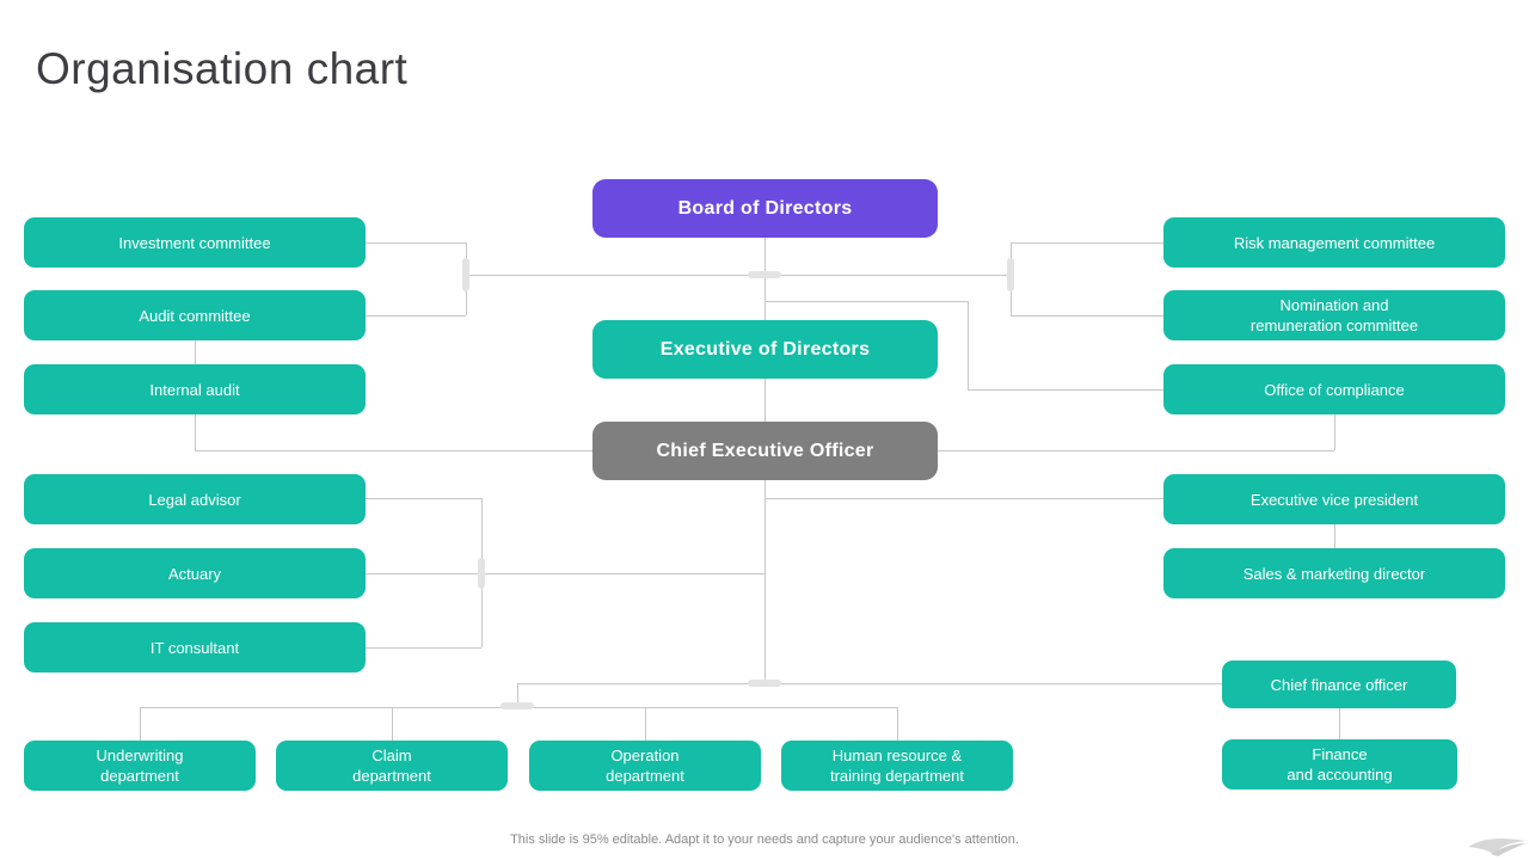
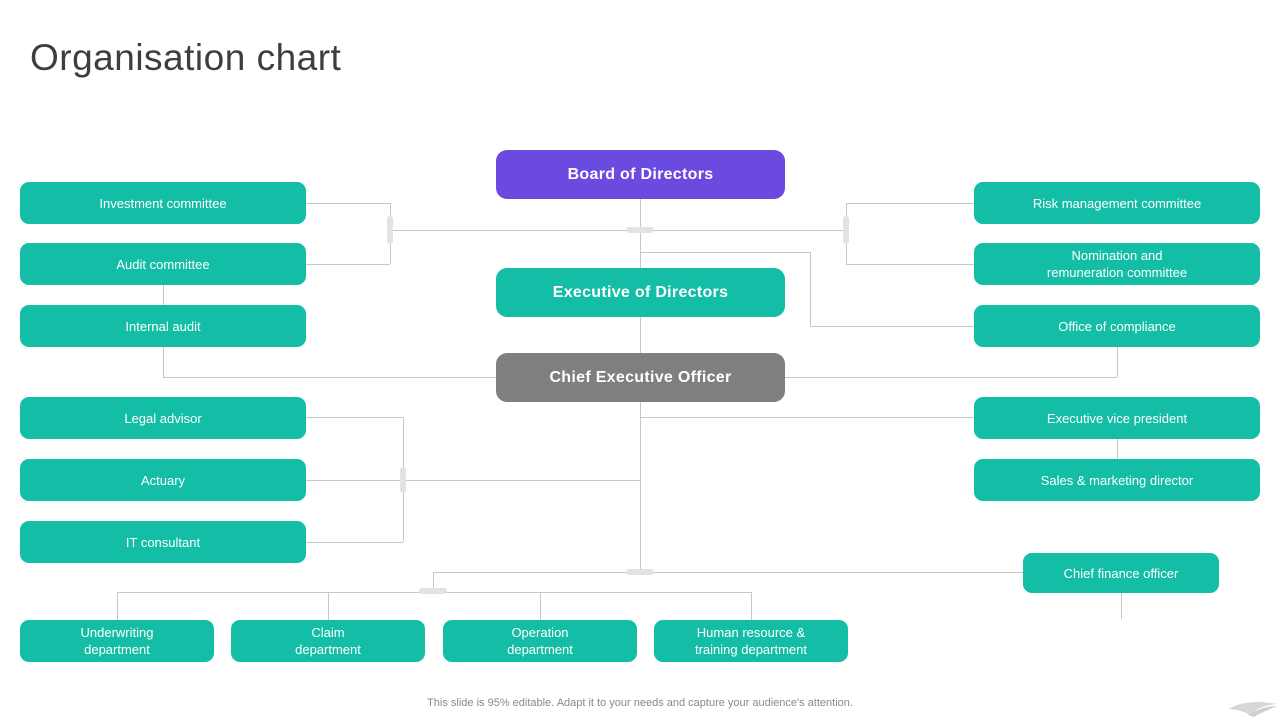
  Organisation chart
  Board of Directors
  Executive of Directors
  Chief Executive Officer
  Investment committee
  Audit committee
  Internal audit
  Legal advisor
  Actuary
  IT consultant
  Risk management committee
  Nomination and
  remuneration committee
  Office of compliance
  Executive vice president
  Sales & marketing director
  Chief finance officer
- Finance
- and accounting
  Underwriting
  department
  Claim
  department
  Operation
  department
  Human resource &
  training department
  This slide is 95% editable. Adapt it to your needs and capture your audience's attention.
